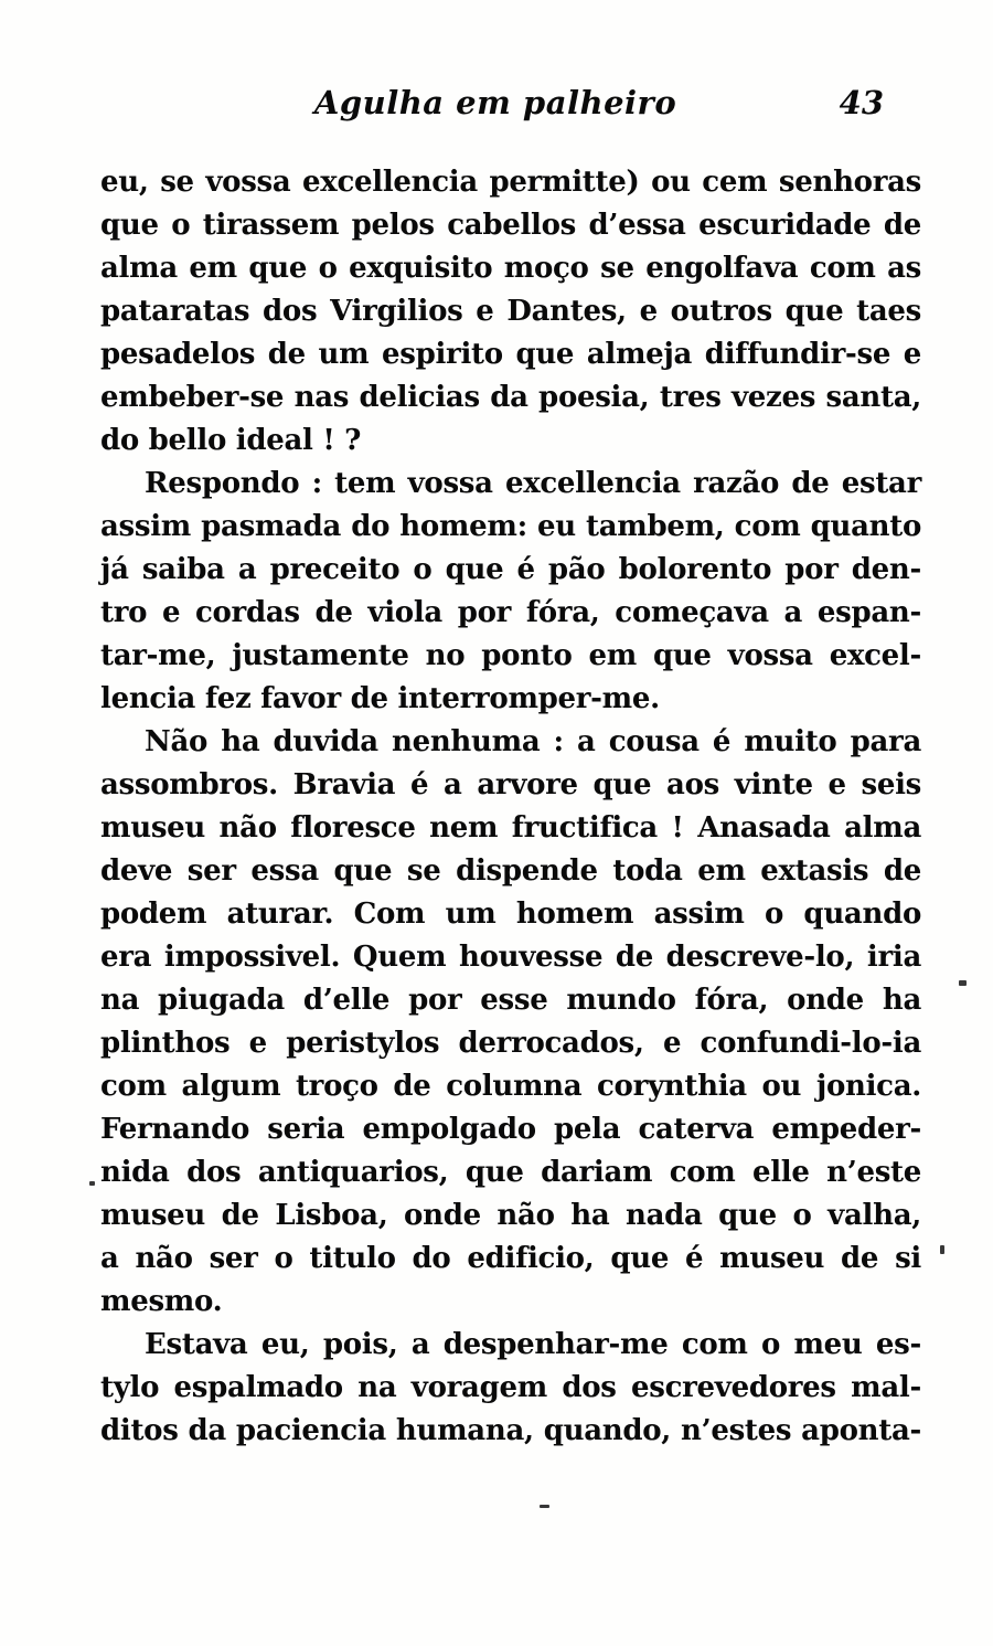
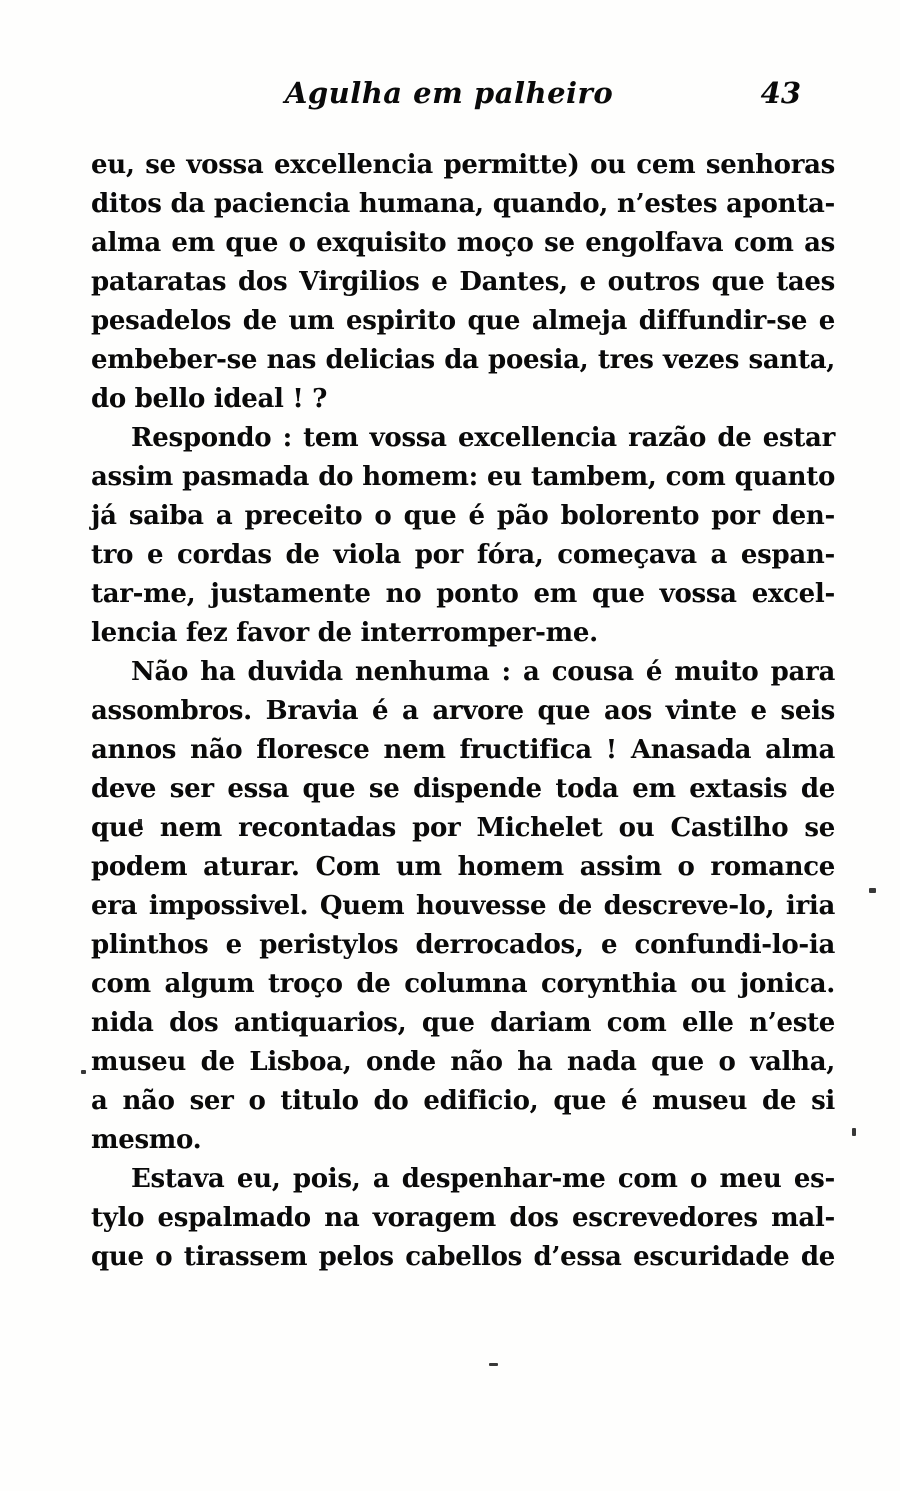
  Agulha em palheiro
  43
  eu, se vossa excellencia permitte) ou cem senhoras
- que o tirassem pelos cabellos d’essa escuridade de
+ ditos da paciencia humana, quando, n’estes aponta-
  alma em que o exquisito moço se engolfava com as
  pataratas dos Virgilios e Dantes, e outros que taes
  pesadelos de um espirito que almeja diffundir-se e
  embeber-se nas delicias da poesia, tres vezes santa,
  do bello ideal ! ?
  Respondo : tem vossa excellencia razão de estar
  assim pasmada do homem: eu tambem, com quanto
  já saiba a preceito o que é pão bolorento por den-
  tro e cordas de viola por fóra, começava a espan-
  tar-me, justamente no ponto em que vossa excel-
  lencia fez favor de interromper-me.
  Não ha duvida nenhuma : a cousa é muito para
  assombros. Bravia é a arvore que aos vinte e seis
- museu não floresce nem fructifica ! Anasada alma
+ annos não floresce nem fructifica ! Anasada alma
  deve ser essa que se dispende toda em extasis de
+ que nem recontadas por Michelet ou Castilho se
- podem aturar. Com um homem assim o quando
+ podem aturar. Com um homem assim o romance
  era impossivel. Quem houvesse de descreve-lo, iria
- na piugada d’elle por esse mundo fóra, onde ha
  plinthos e peristylos derrocados, e confundi-lo-ia
  com algum troço de columna corynthia ou jonica.
- Fernando seria empolgado pela caterva empeder-
  nida dos antiquarios, que dariam com elle n’este
  museu de Lisboa, onde não ha nada que o valha,
  a não ser o titulo do edificio, que é museu de si
  mesmo.
  Estava eu, pois, a despenhar-me com o meu es-
  tylo espalmado na voragem dos escrevedores mal-
- ditos da paciencia humana, quando, n’estes aponta-
+ que o tirassem pelos cabellos d’essa escuridade de
